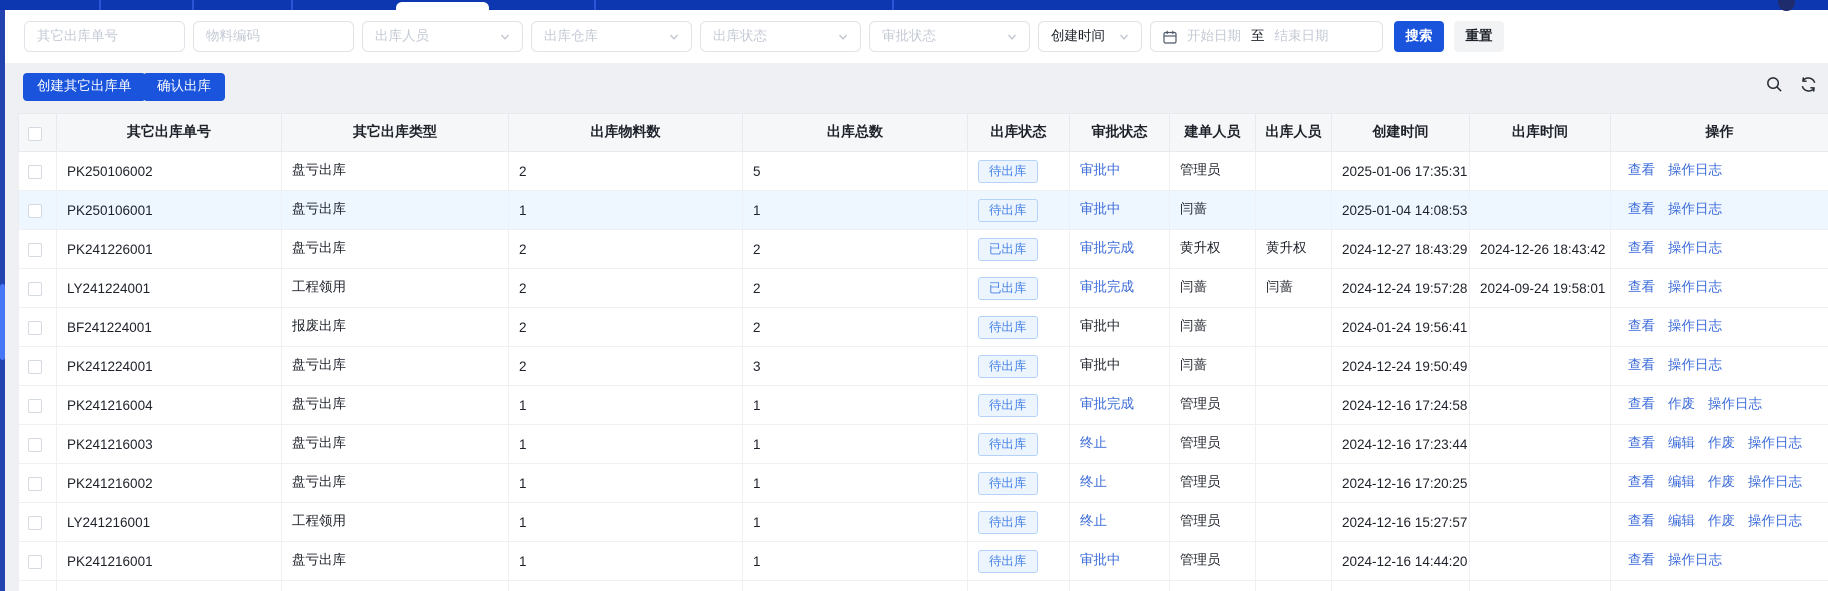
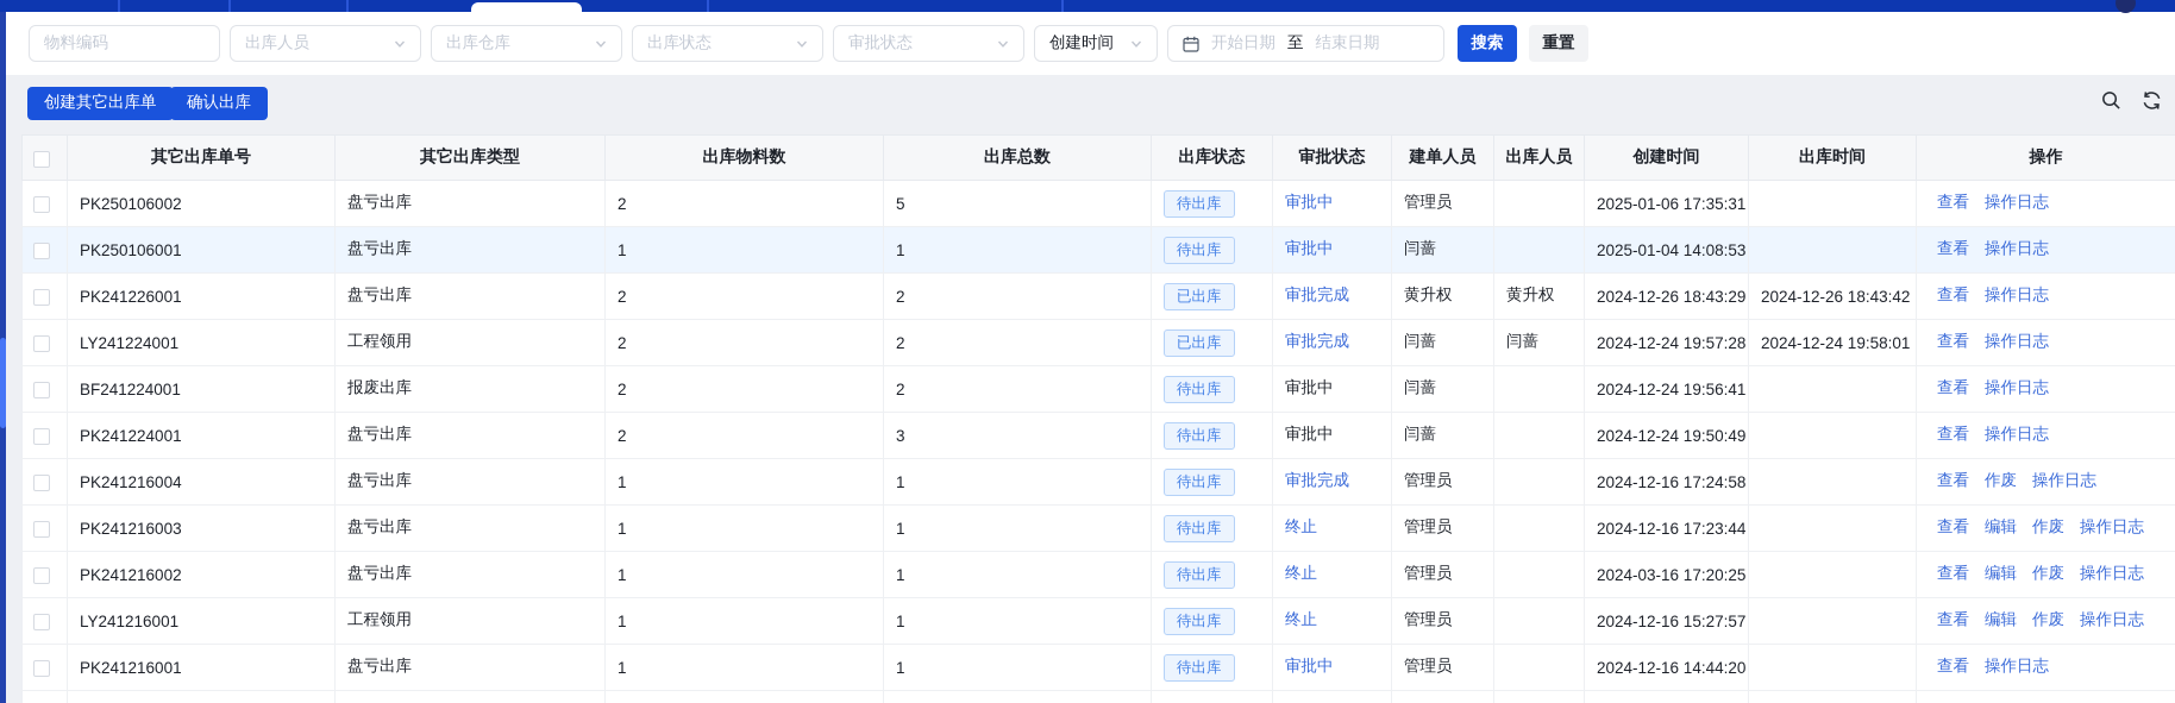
- 其它出库单号
  物料编码
  出库人员
  出库仓库
  出库状态
  审批状态
  创建时间
  开始日期
  至
  结束日期
  搜索
  重置
  创建其它出库单
  确认出库
  	其它出库单号	其它出库类型	出库物料数	出库总数	出库状态	审批状态	建单人员	出库人员	创建时间	出库时间	操作
  	PK250106002	盘亏出库	2	5	待出库	审批中	管理员		2025-01-06 17:35:31		查看 操作日志
  	PK250106001	盘亏出库	1	1	待出库	审批中	闫蔷		2025-01-04 14:08:53		查看 操作日志
- 	PK241226001	盘亏出库	2	2	已出库	审批完成	黄升权	黄升权	2024-12-27 18:43:29	2024-12-26 18:43:42	查看 操作日志
+ 	PK241226001	盘亏出库	2	2	已出库	审批完成	黄升权	黄升权	2024-12-26 18:43:29	2024-12-26 18:43:42	查看 操作日志
- 	LY241224001	工程领用	2	2	已出库	审批完成	闫蔷	闫蔷	2024-12-24 19:57:28	2024-09-24 19:58:01	查看 操作日志
+ 	LY241224001	工程领用	2	2	已出库	审批完成	闫蔷	闫蔷	2024-12-24 19:57:28	2024-12-24 19:58:01	查看 操作日志
- 	BF241224001	报废出库	2	2	待出库	审批中	闫蔷		2024-01-24 19:56:41		查看 操作日志
+ 	BF241224001	报废出库	2	2	待出库	审批中	闫蔷		2024-12-24 19:56:41		查看 操作日志
  	PK241224001	盘亏出库	2	3	待出库	审批中	闫蔷		2024-12-24 19:50:49		查看 操作日志
  	PK241216004	盘亏出库	1	1	待出库	审批完成	管理员		2024-12-16 17:24:58		查看 作废 操作日志
  	PK241216003	盘亏出库	1	1	待出库	终止	管理员		2024-12-16 17:23:44		查看 编辑 作废 操作日志
- 	PK241216002	盘亏出库	1	1	待出库	终止	管理员		2024-12-16 17:20:25		查看 编辑 作废 操作日志
+ 	PK241216002	盘亏出库	1	1	待出库	终止	管理员		2024-03-16 17:20:25		查看 编辑 作废 操作日志
  	LY241216001	工程领用	1	1	待出库	终止	管理员		2024-12-16 15:27:57		查看 编辑 作废 操作日志
  	PK241216001	盘亏出库	1	1	待出库	审批中	管理员		2024-12-16 14:44:20		查看 操作日志
